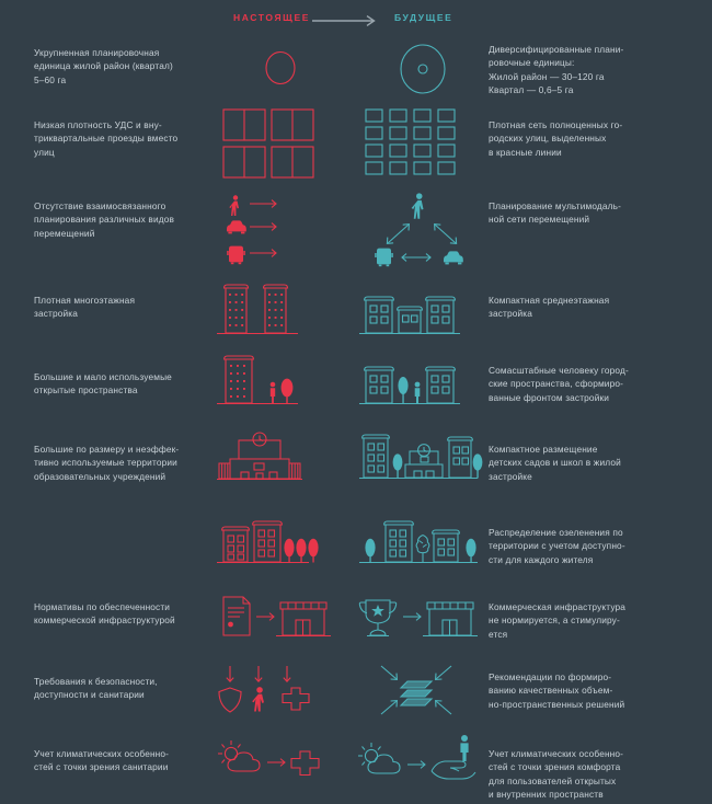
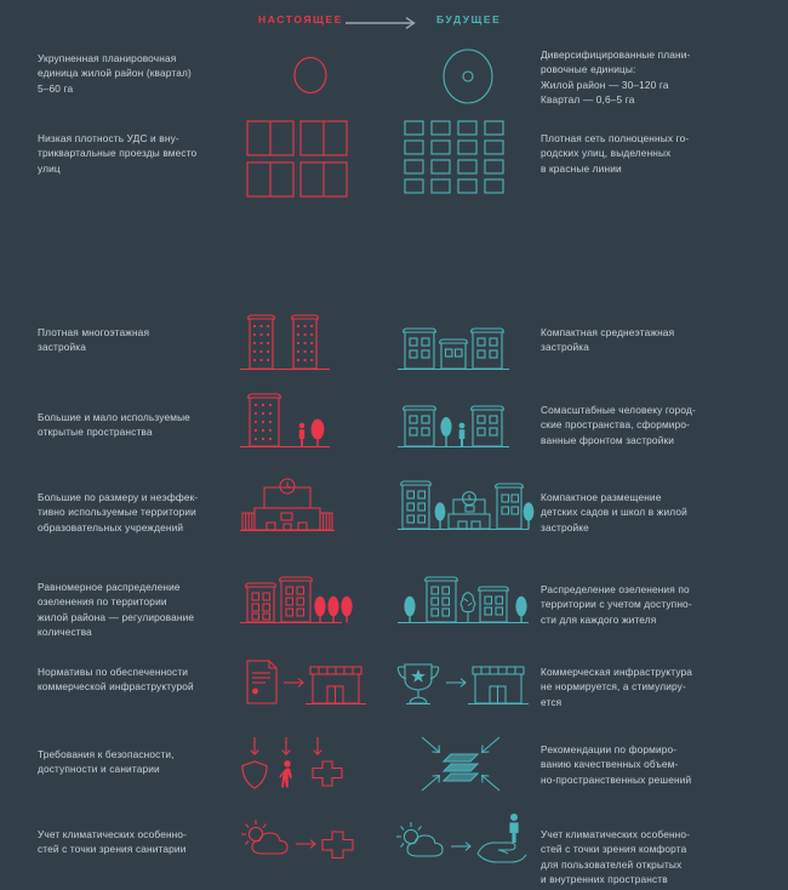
  НАСТОЯЩЕЕ
  БУДУЩЕЕ
  Укрупненная планировочная
  единица жилой район (квартал)
  5–60 га
  Диверсифицированные плани-
  ровочные единицы:
  Жилой район — 30–120 га
  Квартал — 0,6–5 га
  Низкая плотность УДС и вну-
  триквартальные проезды вместо
  улиц
  Плотная сеть полноценных го-
  родских улиц, выделенных
  в красные линии
- Отсутствие взаимосвязанного
- планирования различных видов
- перемещений
- Планирование мультимодаль-
- ной сети перемещений
  Плотная многоэтажная
  застройка
  Компактная среднеэтажная
  застройка
  Большие и мало используемые
  открытые пространства
  Сомасштабные человеку город-
  ские пространства, сформиро-
  ванные фронтом застройки
  Большие по размеру и неэффек-
  тивно используемые территории
  образовательных учреждений
  Компактное размещение
  детских садов и школ в жилой
  застройке
+ Равномерное распределение
+ озеленения по территории
+ жилой района — регулирование
+ количества
  Распределение озеленения по
  территории с учетом доступно-
  сти для каждого жителя
  Нормативы по обеспеченности
  коммерческой инфраструктурой
  Коммерческая инфраструктура
  не нормируется, а стимулиру-
  ется
  Требования к безопасности,
  доступности и санитарии
  Рекомендации по формиро-
  ванию качественных объем-
  но-пространственных решений
  Учет климатических особенно-
  стей с точки зрения санитарии
  Учет климатических особенно-
  стей с точки зрения комфорта
  для пользователей открытых
  и внутренних пространств
